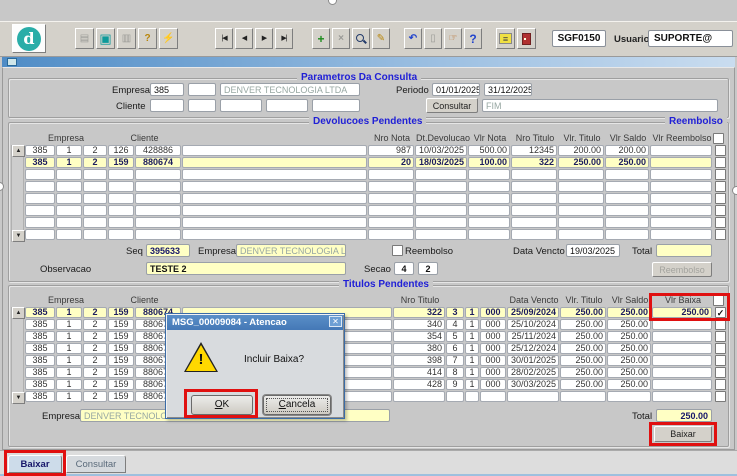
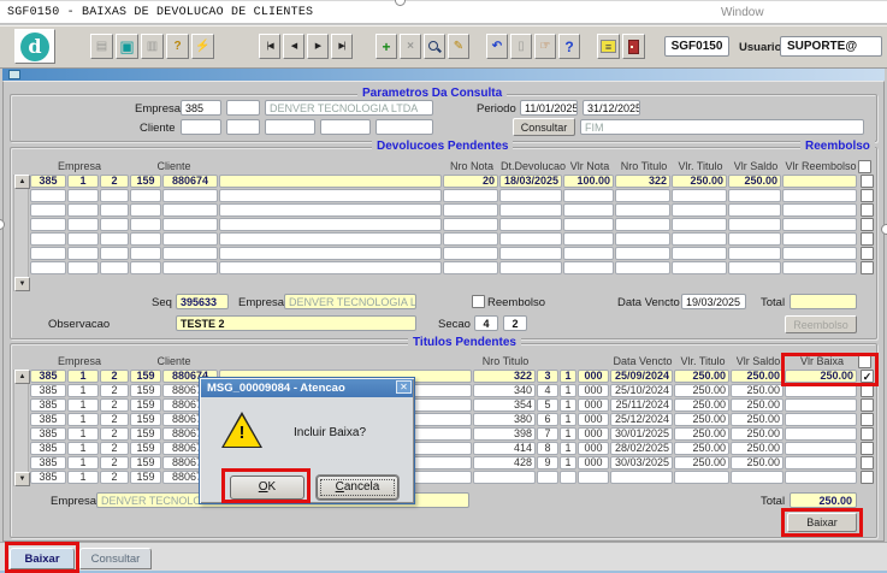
+ SGF0150 - BAIXAS DE DEVOLUCAO DE CLIENTES
+ Window
  d
  ▤
  ▣
  ▥
  ?
  ⚡
  +
  ×
  ✎
  ↶
  ▯
  ☞
  ?
  ≡
  SGF0150
  Usuario
  SUPORTE@
  Parametros Da Consulta
  Empresa
  385
  DENVER TECNOLOGIA LTDA
  Periodo
- 01/01/2025
+ 11/01/2025
  31/12/2025
  Cliente
  Consultar
  FIM
  Devolucoes Pendentes
  Reembolso
  Empresa
  Cliente
  Nro Nota
  Dt.Devolucao
  Vlr Nota
  Nro Titulo
  Vlr. Titulo
  Vlr Saldo
  Vlr Reembolso
- 385 1 2 126 428886 987 10/03/2025 500.00 12345 200.00 200.00
  385 1 2 159 880674 20 18/03/2025 100.00 322 250.00 250.00
  Seq
  395633
  Empresa
  DENVER TECNOLOGIA L
  Reembolso
  Data Vencto
  19/03/2025
  Total
  Observacao
  TESTE 2
  Secao
  4
  2
  Reembolso
  Titulos Pendentes
  Empresa
  Cliente
  Nro Titulo
  Data Vencto
  Vlr. Titulo
  Vlr Saldo
  Vlr Baixa
  385 1 2 159 880674 322 3 1 000 25/09/2024 250.00 250.00 250.00 ✓
  385 1 2 159 8806 340 4 1 000 25/10/2024 250.00 250.00
  385 1 2 159 8806 354 5 1 000 25/11/2024 250.00 250.00
  385 1 2 159 8806 380 6 1 000 25/12/2024 250.00 250.00
  385 1 2 159 8806 398 7 1 000 30/01/2025 250.00 250.00
  385 1 2 159 8806 414 8 1 000 28/02/2025 250.00 250.00
  385 1 2 159 8806 428 9 1 000 30/03/2025 250.00 250.00
  385 1 2 159 8806
  Empresa
  Total
  250.00
  Baixar
  Baixar
  Consultar
  MSG_00009084 - Atencao
  ✕
  !
  Incluir Baixa?
  OK
  Cancela
